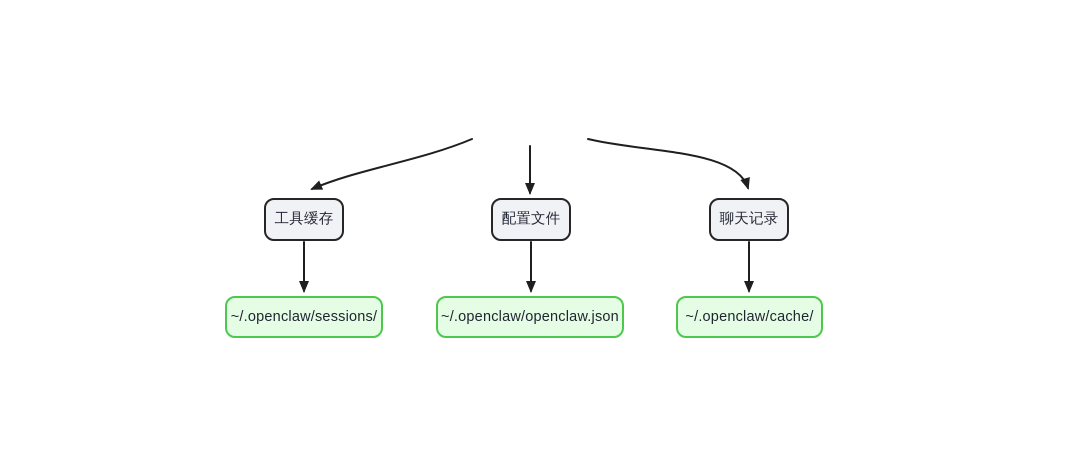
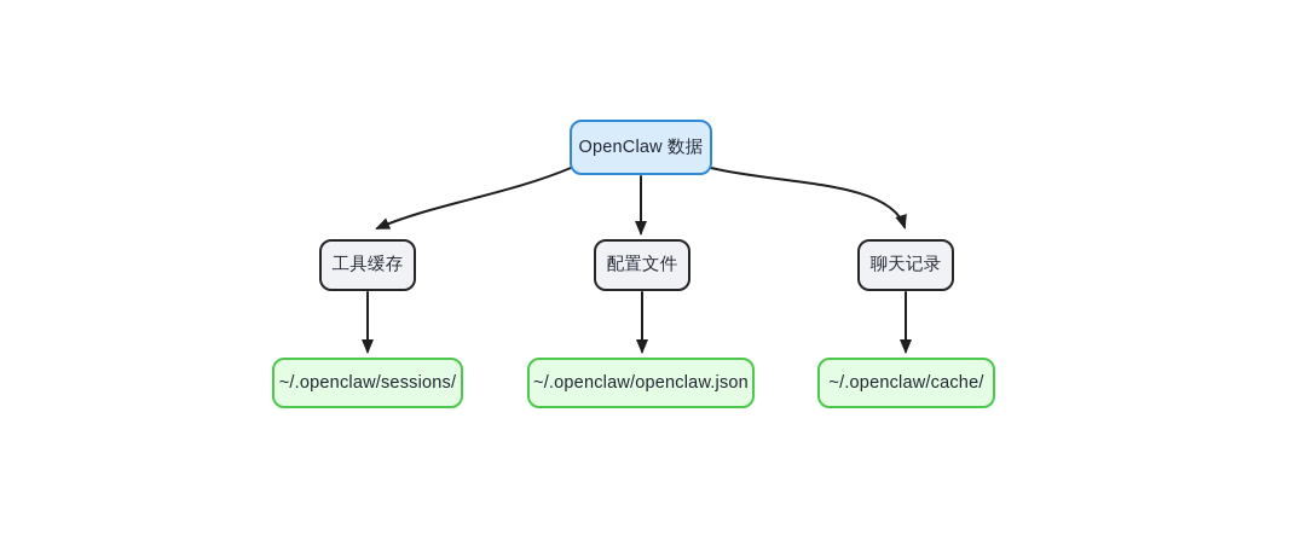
+ OpenClaw 数据
  工具缓存
  配置文件
  聊天记录
  ~/.openclaw/sessions/
  ~/.openclaw/openclaw.json
  ~/.openclaw/cache/
